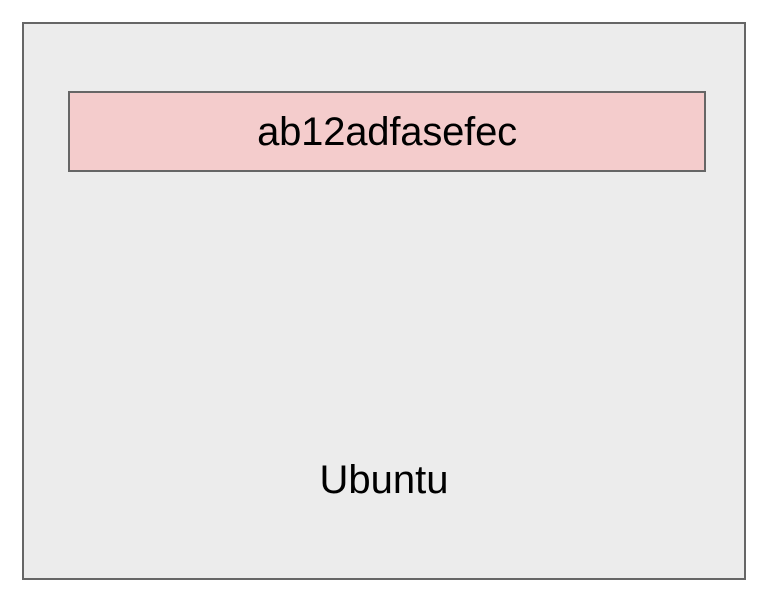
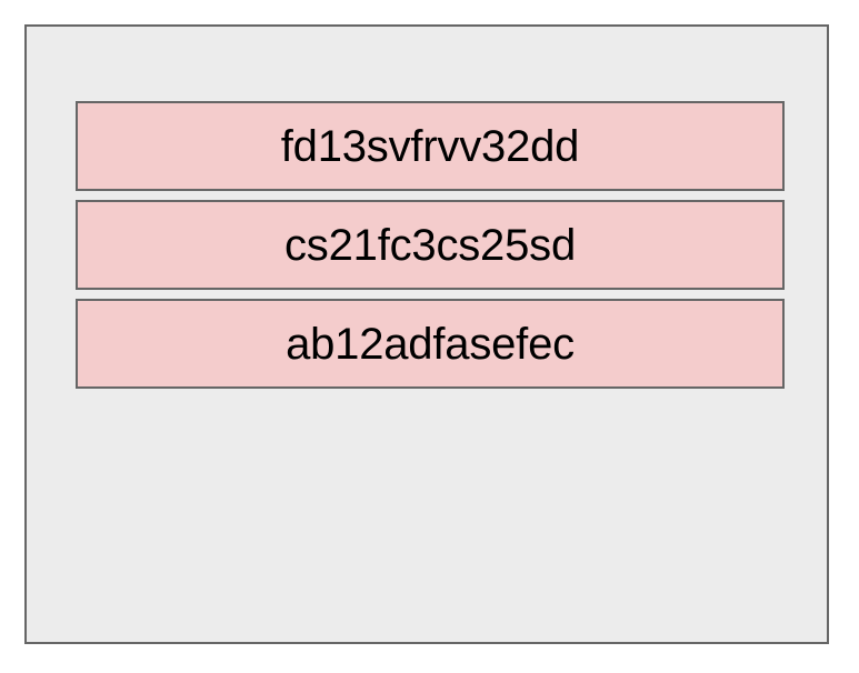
+ fd13svfrvv32dd
+ cs21fc3cs25sd
  ab12adfasefec
- Ubuntu
